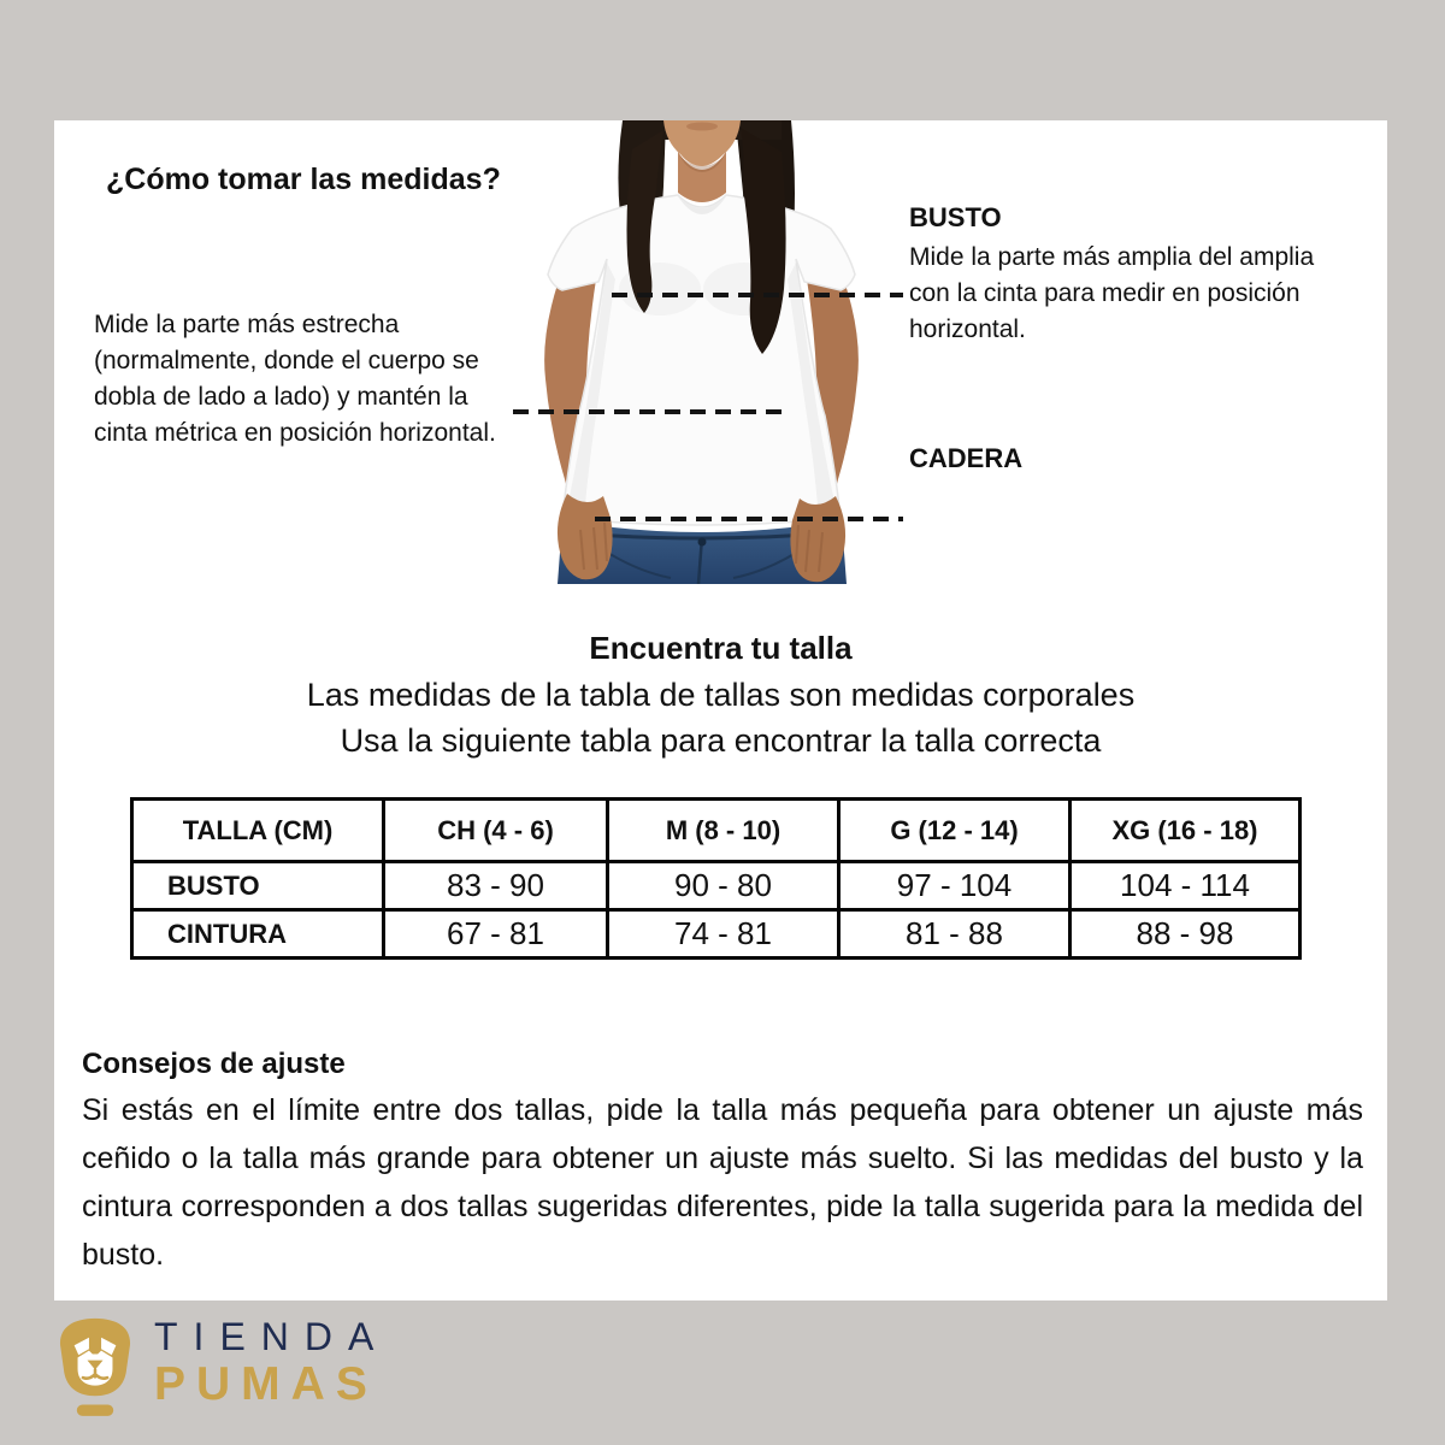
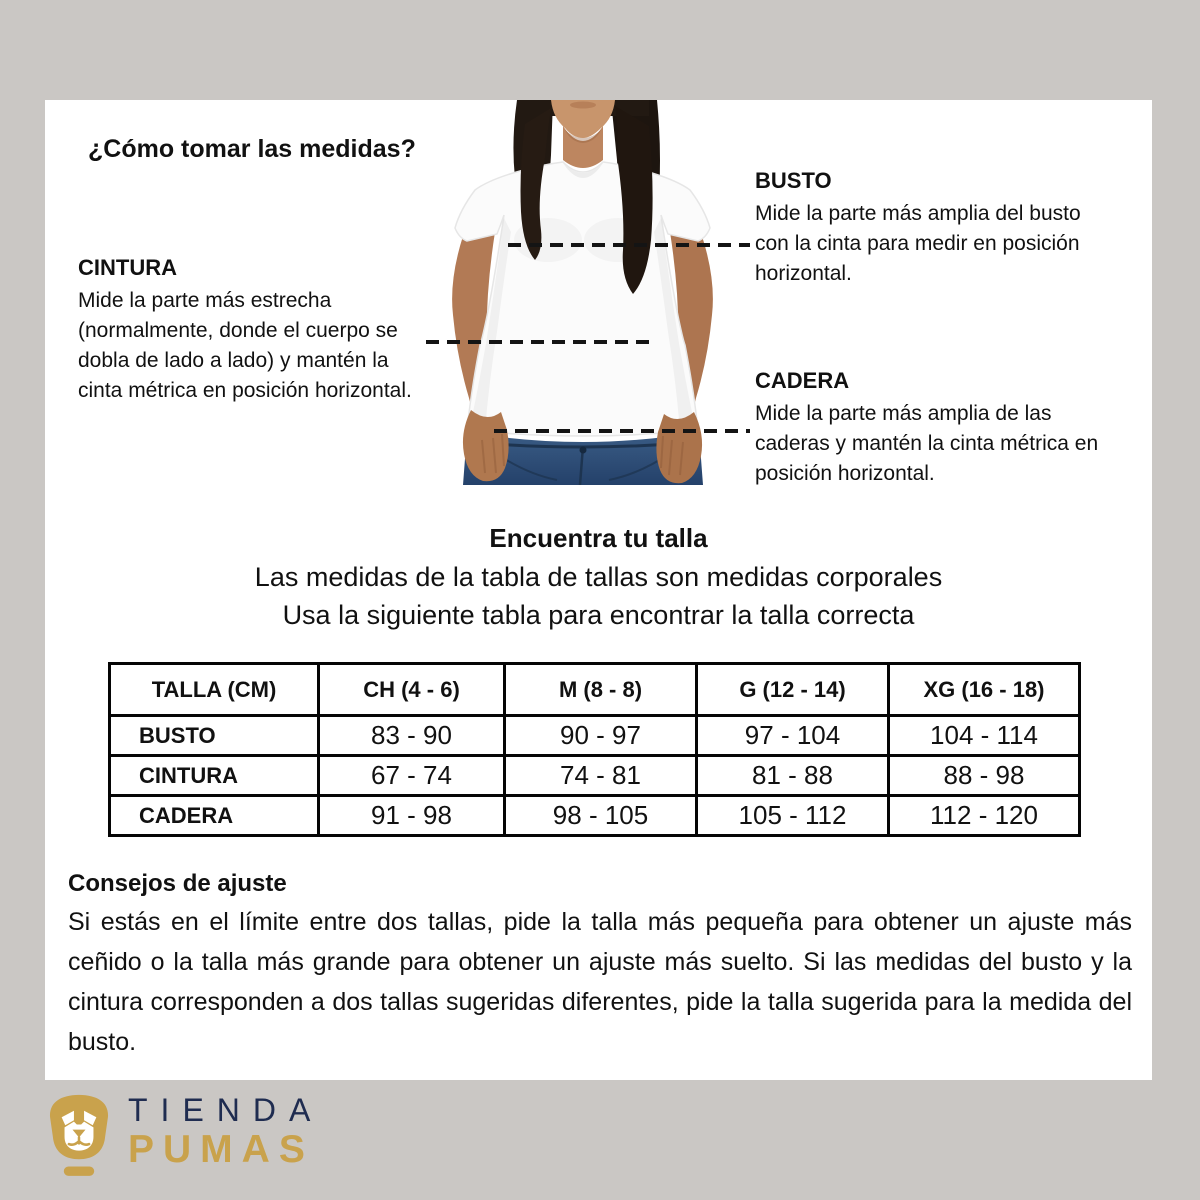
  ¿Cómo tomar las medidas?
+ CINTURA
  Mide la parte más estrecha (normalmente, donde el cuerpo se dobla de lado a lado) y mantén la cinta métrica en posición horizontal.
  BUSTO
- Mide la parte más amplia del amplia con la cinta para medir en posición horizontal.
+ Mide la parte más amplia del busto con la cinta para medir en posición horizontal.
  CADERA
+ Mide la parte más amplia de las caderas y mantén la cinta métrica en posición horizontal.
  Encuentra tu talla
  Las medidas de la tabla de tallas son medidas corporales
  Usa la siguiente tabla para encontrar la talla correcta
- TALLA (CM)	CH (4 - 6)	M (8 - 10)	G (12 - 14)	XG (16 - 18)
+ TALLA (CM)	CH (4 - 6)	M (8 - 8)	G (12 - 14)	XG (16 - 18)
- BUSTO	83 - 90	90 - 80	97 - 104	104 - 114
+ BUSTO	83 - 90	90 - 97	97 - 104	104 - 114
- CINTURA	67 - 81	74 - 81	81 - 88	88 - 98
+ CINTURA	67 - 74	74 - 81	81 - 88	88 - 98
+ CADERA	91 - 98	98 - 105	105 - 112	112 - 120
  Consejos de ajuste
  Si estás en el límite entre dos tallas, pide la talla más pequeña para obtener un ajuste más ceñido o la talla más grande para obtener un ajuste más suelto. Si las medidas del busto y la cintura corresponden a dos tallas sugeridas diferentes, pide la talla sugerida para la medida del busto.
  TIENDA
  PUMAS
